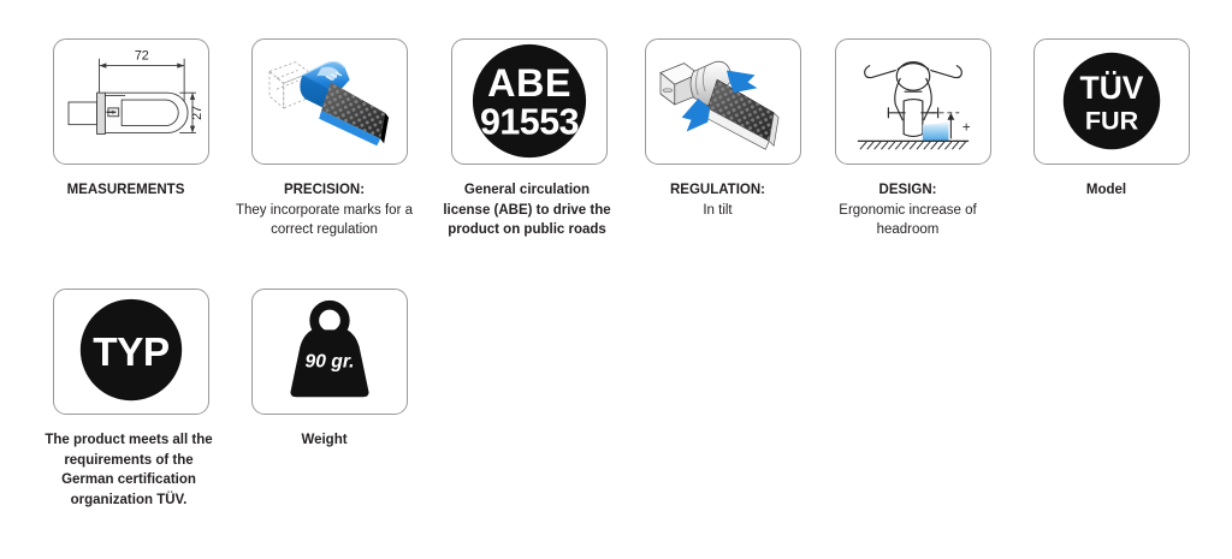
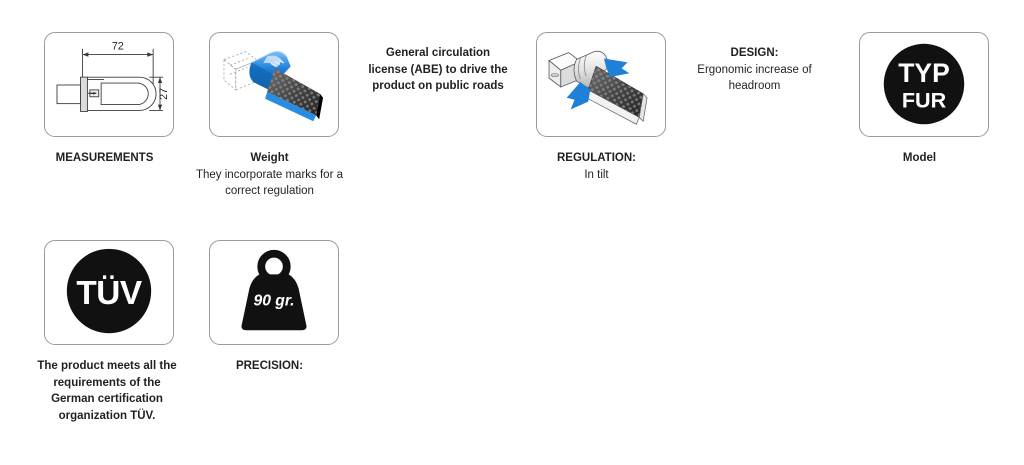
  72
  MEASUREMENTS
- PRECISION:
+ Weight
  They incorporate marks for a correct regulation
- ABE
- 91553
  General circulation license (ABE) to drive the product on public roads
  REGULATION:
  In tilt
- +
  DESIGN:
  Ergonomic increase of headroom
- TÜV
+ TYP
  FUR
  Model
- TYP
+ TÜV
  The product meets all the requirements of the German certification organization TÜV.
  90 gr.
- Weight
+ PRECISION:
